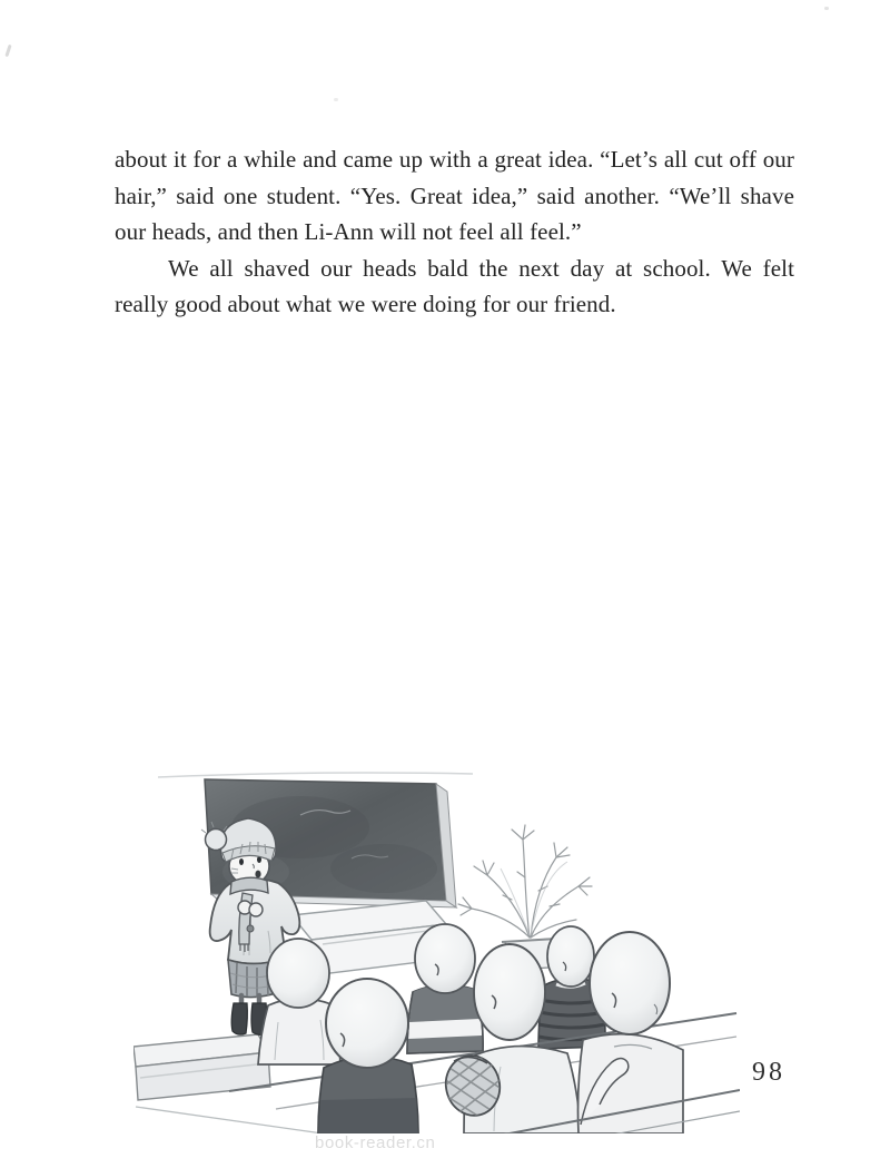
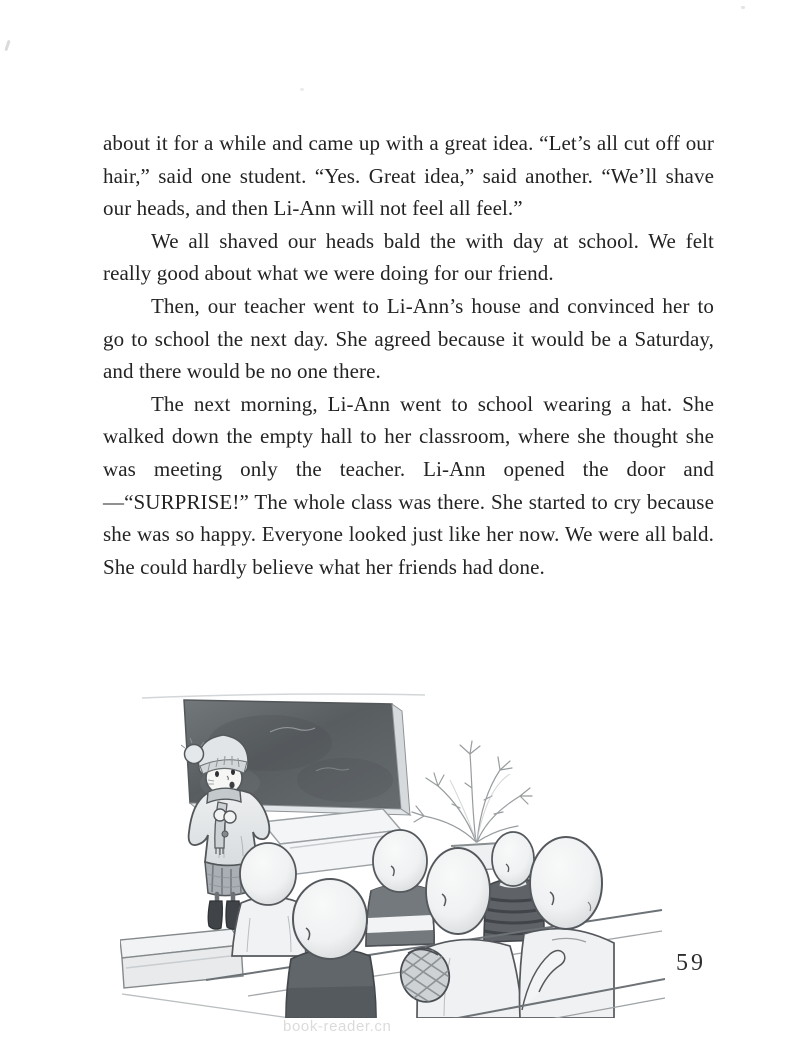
  about it for a while and came up with a great idea. “Let’s all cut off our hair,” said one student. “Yes. Great idea,” said another. “We’ll shave our heads, and then Li-Ann will not feel all feel.”
- We all shaved our heads bald the next day at school. We felt really good about what we were doing for our friend.
+ We all shaved our heads bald the with day at school. We felt really good about what we were doing for our friend.
+ Then, our teacher went to Li-Ann’s house and convinced her to go to school the next day. She agreed because it would be a Saturday, and there would be no one there.
+ The next morning, Li-Ann went to school wearing a hat. She walked down the empty hall to her classroom, where she thought she was meeting only the teacher. Li-Ann opened the door and—“SURPRISE!” The whole class was there. She started to cry because she was so happy. Everyone looked just like her now. We were all bald. She could hardly believe what her friends had done.
- 98
+ 59
  book-reader.cn
